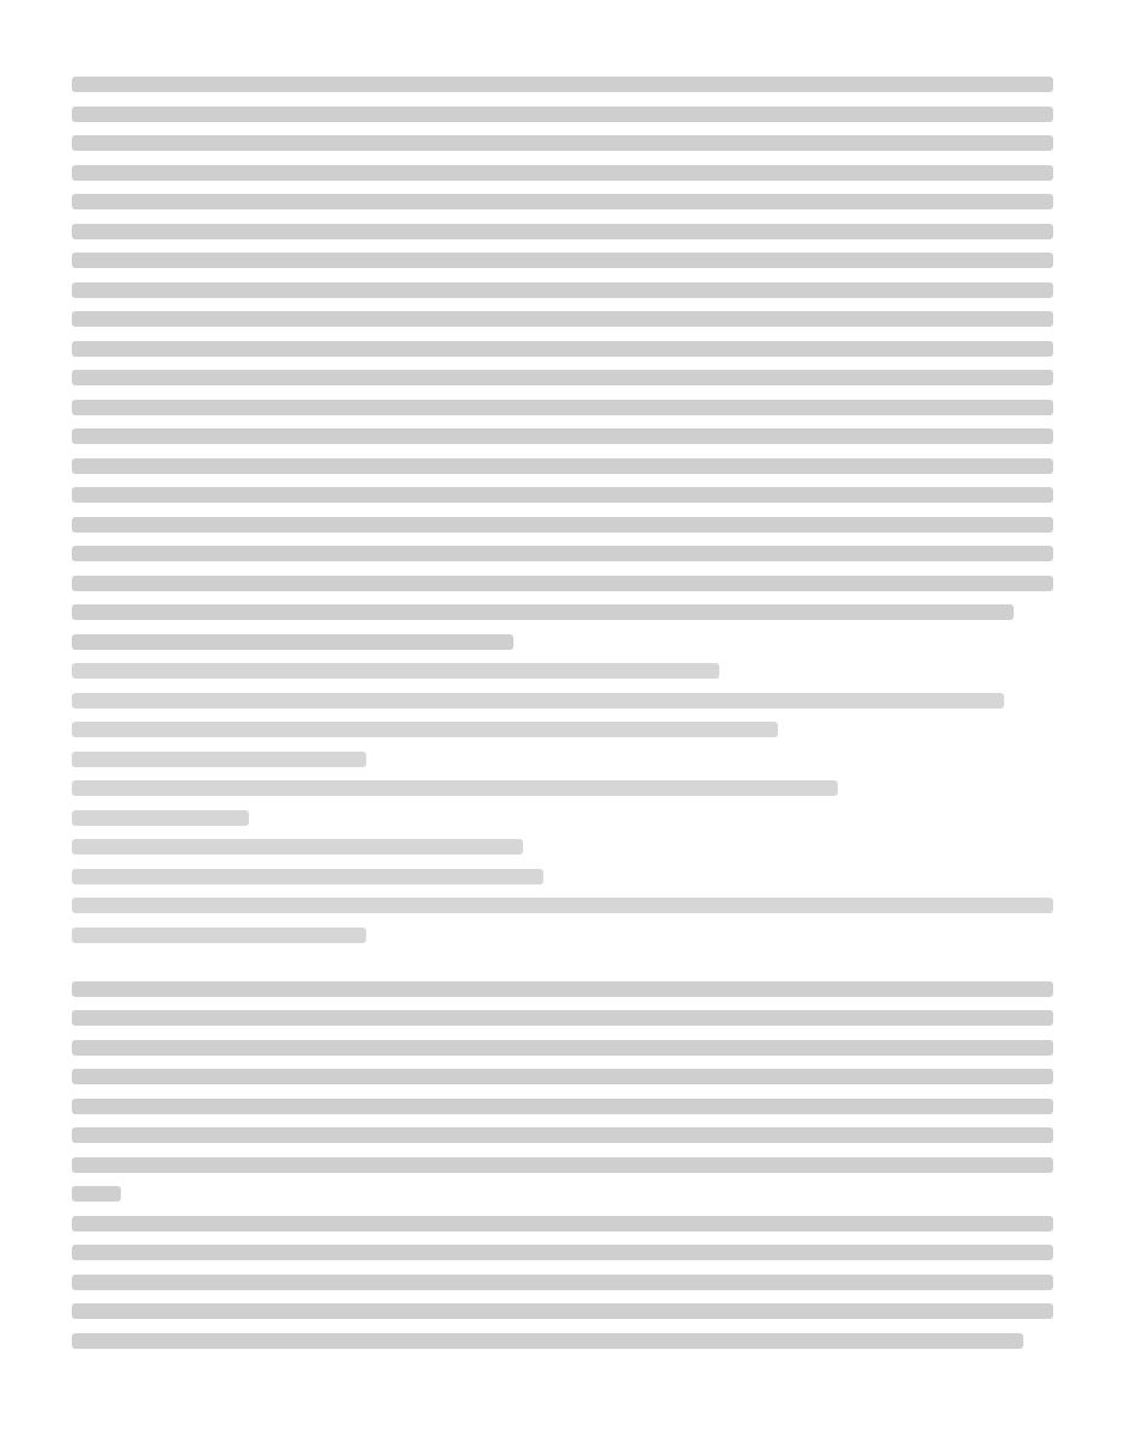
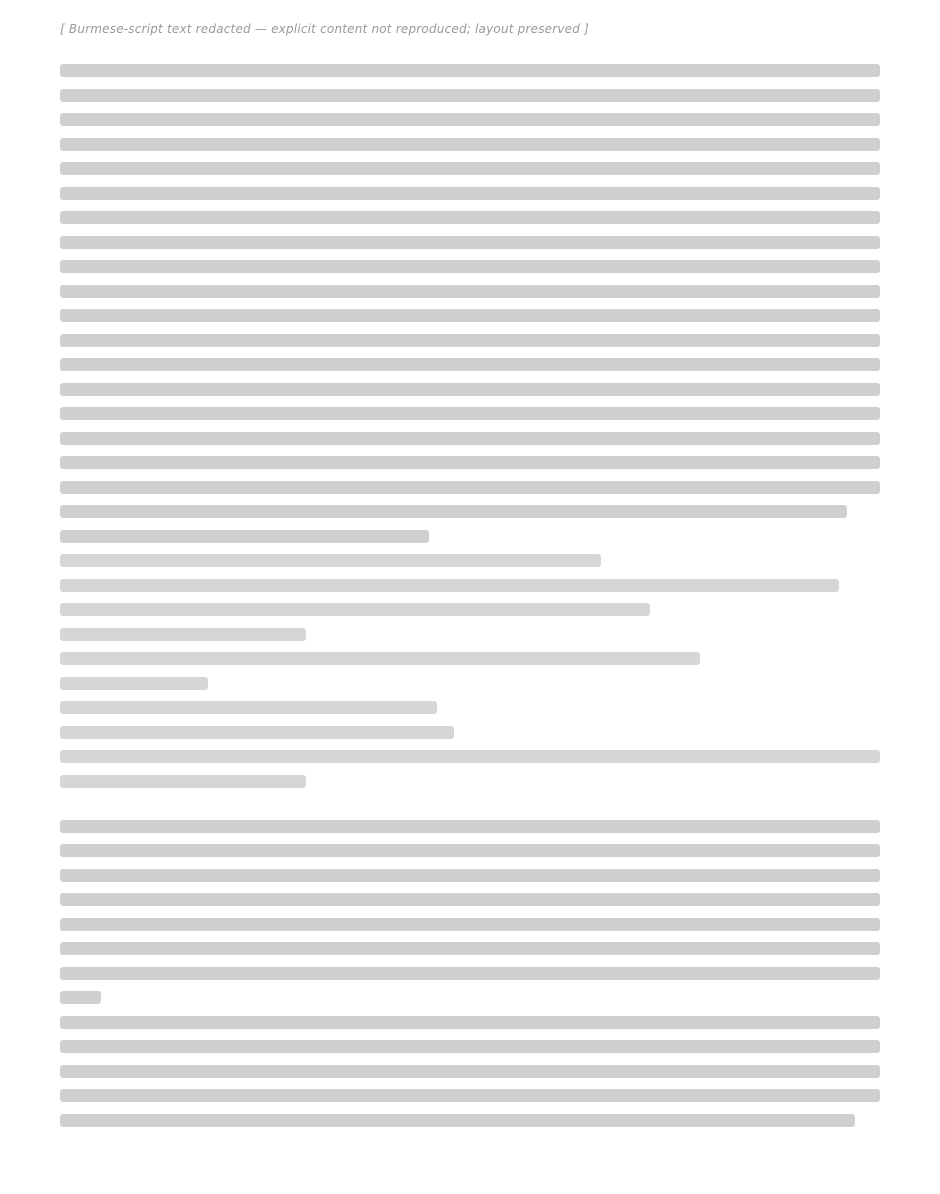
+ [ Burmese-script text redacted — explicit content not reproduced; layout preserved ]
